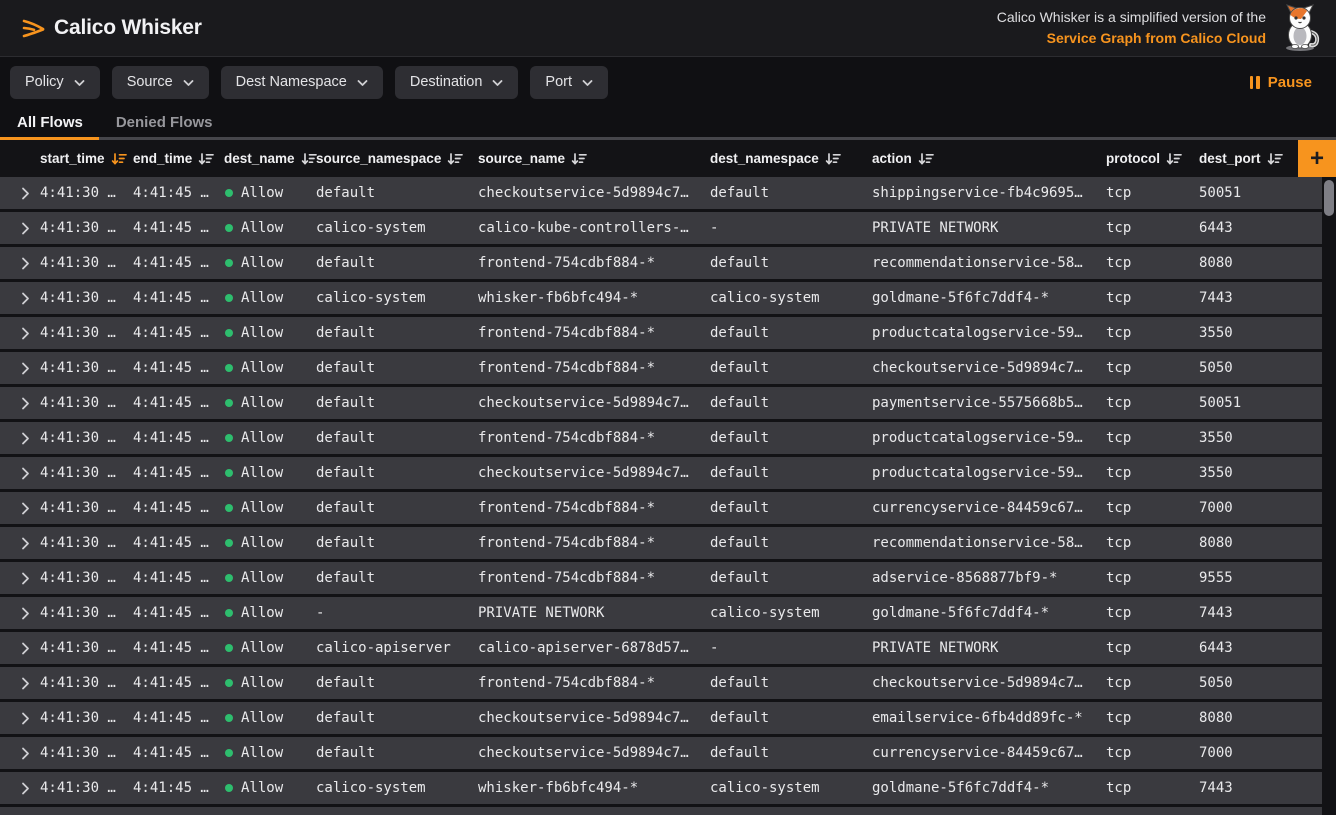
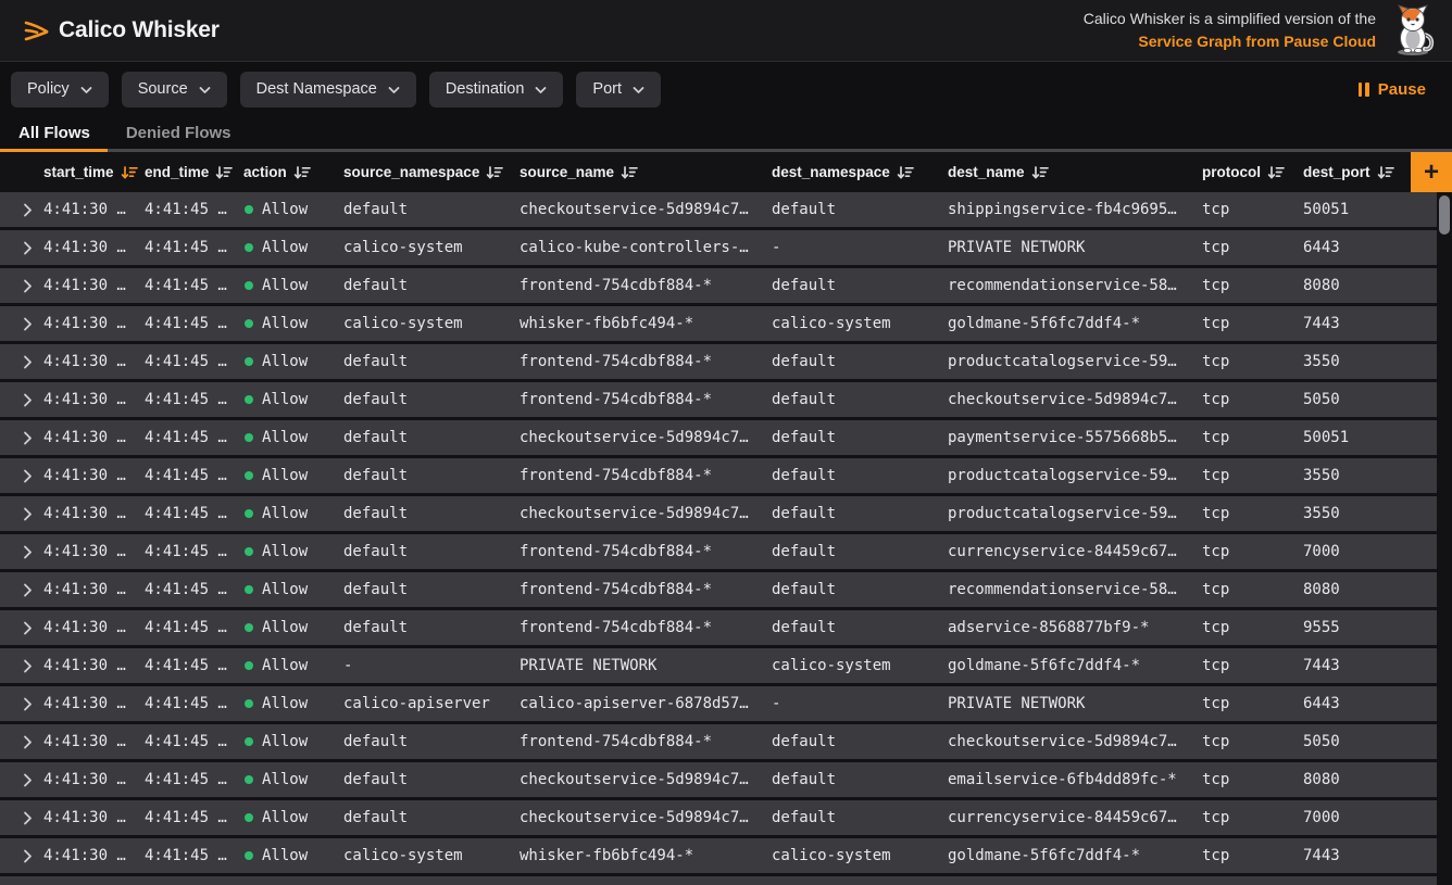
  Calico Whisker
  Calico Whisker is a simplified version of the
- Service Graph from Calico Cloud
+ Service Graph from Pause Cloud
  Policy
  Source
  Dest Namespace
  Destination
  Port
  Pause
  All Flows
  Denied Flows
  start_time
  end_time
- dest_name
+ action
  source_namespace
  source_name
  dest_namespace
- action
+ dest_name
  protocol
  dest_port
  +
  4:41:30 …
  4:41:45 …
  Allow
  default
  checkoutservice-5d9894c7…
  default
  shippingservice-fb4c9695…
  tcp
  50051
  4:41:30 …
  4:41:45 …
  Allow
  calico-system
  calico-kube-controllers-…
  -
  PRIVATE NETWORK
  tcp
  6443
  4:41:30 …
  4:41:45 …
  Allow
  default
  frontend-754cdbf884-*
  default
  recommendationservice-58…
  tcp
  8080
  4:41:30 …
  4:41:45 …
  Allow
  calico-system
  whisker-fb6bfc494-*
  calico-system
  goldmane-5f6fc7ddf4-*
  tcp
  7443
  4:41:30 …
  4:41:45 …
  Allow
  default
  frontend-754cdbf884-*
  default
  productcatalogservice-59…
  tcp
  3550
  4:41:30 …
  4:41:45 …
  Allow
  default
  frontend-754cdbf884-*
  default
  checkoutservice-5d9894c7…
  tcp
  5050
  4:41:30 …
  4:41:45 …
  Allow
  default
  checkoutservice-5d9894c7…
  default
  paymentservice-5575668b5…
  tcp
  50051
  4:41:30 …
  4:41:45 …
  Allow
  default
  frontend-754cdbf884-*
  default
  productcatalogservice-59…
  tcp
  3550
  4:41:30 …
  4:41:45 …
  Allow
  default
  checkoutservice-5d9894c7…
  default
  productcatalogservice-59…
  tcp
  3550
  4:41:30 …
  4:41:45 …
  Allow
  default
  frontend-754cdbf884-*
  default
  currencyservice-84459c67…
  tcp
  7000
  4:41:30 …
  4:41:45 …
  Allow
  default
  frontend-754cdbf884-*
  default
  recommendationservice-58…
  tcp
  8080
  4:41:30 …
  4:41:45 …
  Allow
  default
  frontend-754cdbf884-*
  default
  adservice-8568877bf9-*
  tcp
  9555
  4:41:30 …
  4:41:45 …
  Allow
  -
  PRIVATE NETWORK
  calico-system
  goldmane-5f6fc7ddf4-*
  tcp
  7443
  4:41:30 …
  4:41:45 …
  Allow
  calico-apiserver
  calico-apiserver-6878d57…
  -
  PRIVATE NETWORK
  tcp
  6443
  4:41:30 …
  4:41:45 …
  Allow
  default
  frontend-754cdbf884-*
  default
  checkoutservice-5d9894c7…
  tcp
  5050
  4:41:30 …
  4:41:45 …
  Allow
  default
  checkoutservice-5d9894c7…
  default
  emailservice-6fb4dd89fc-*
  tcp
  8080
  4:41:30 …
  4:41:45 …
  Allow
  default
  checkoutservice-5d9894c7…
  default
  currencyservice-84459c67…
  tcp
  7000
  4:41:30 …
  4:41:45 …
  Allow
  calico-system
  whisker-fb6bfc494-*
  calico-system
  goldmane-5f6fc7ddf4-*
  tcp
  7443
